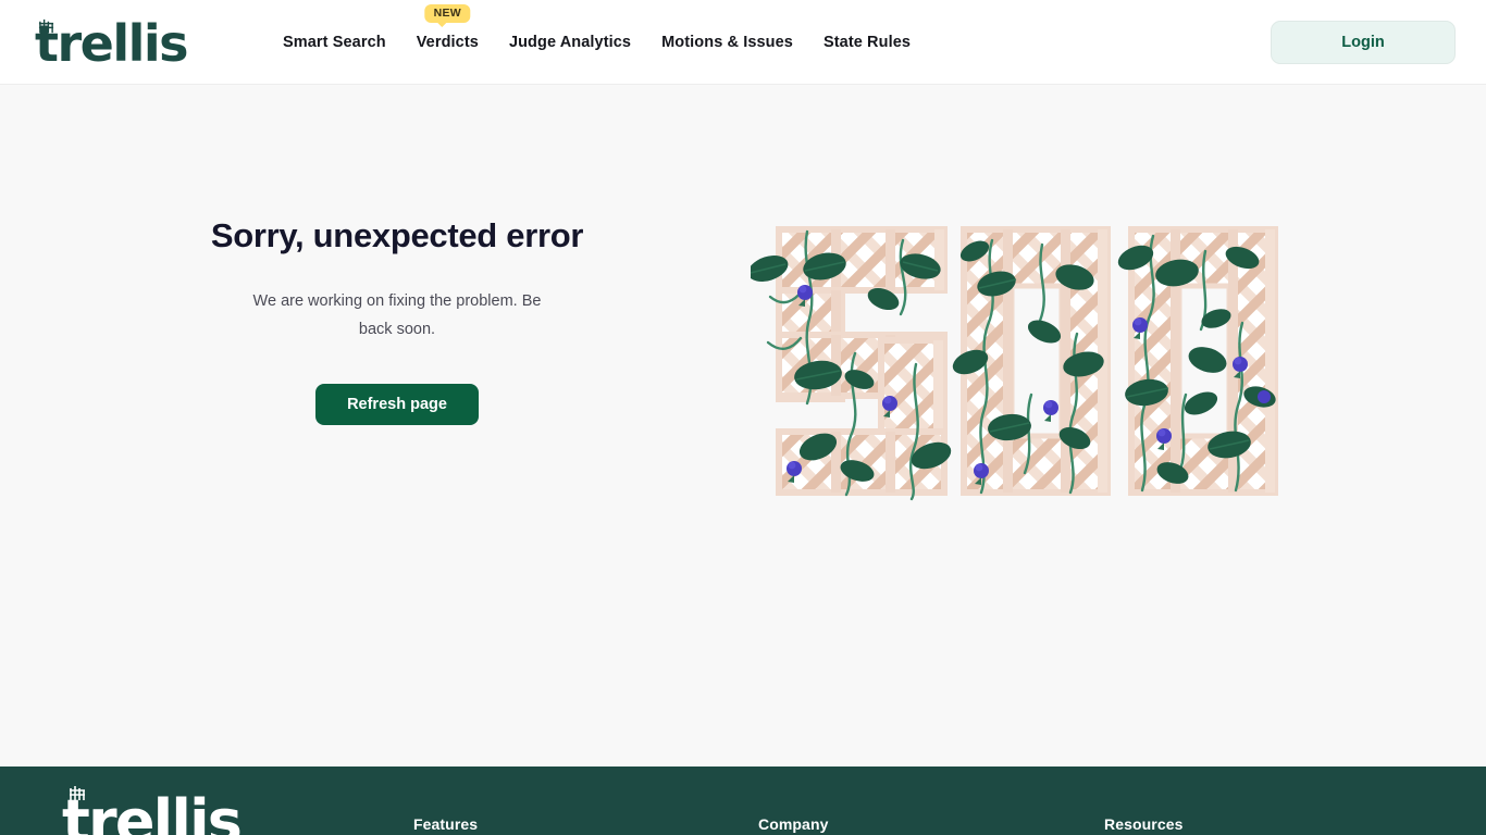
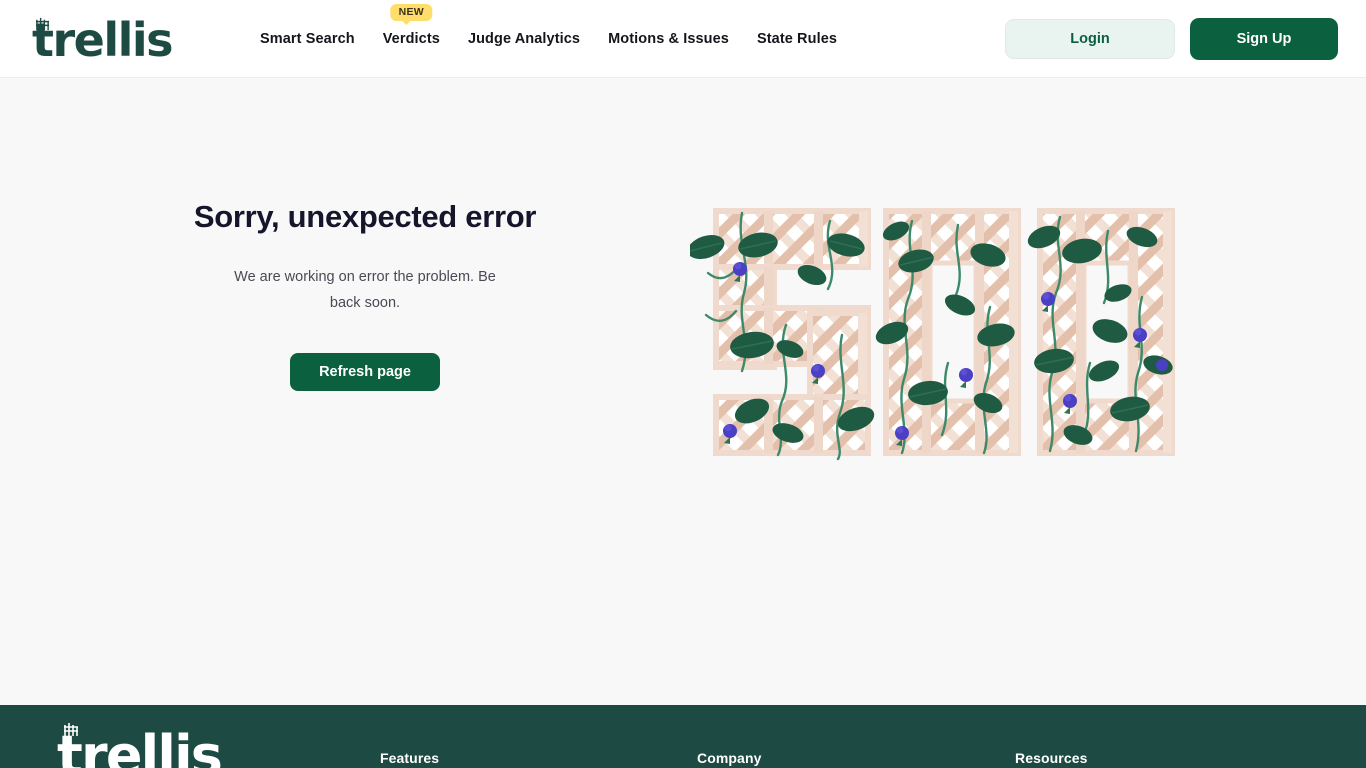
  trellis
  Smart Search
  NEW
  Verdicts
  Judge Analytics
  Motions & Issues
  State Rules
  Login
+ Sign Up
  Sorry, unexpected error
- We are working on fixing the problem. Be back soon.
+ We are working on error the problem. Be back soon.
  Refresh page
  trellis
  Features
  Company
  Resources
